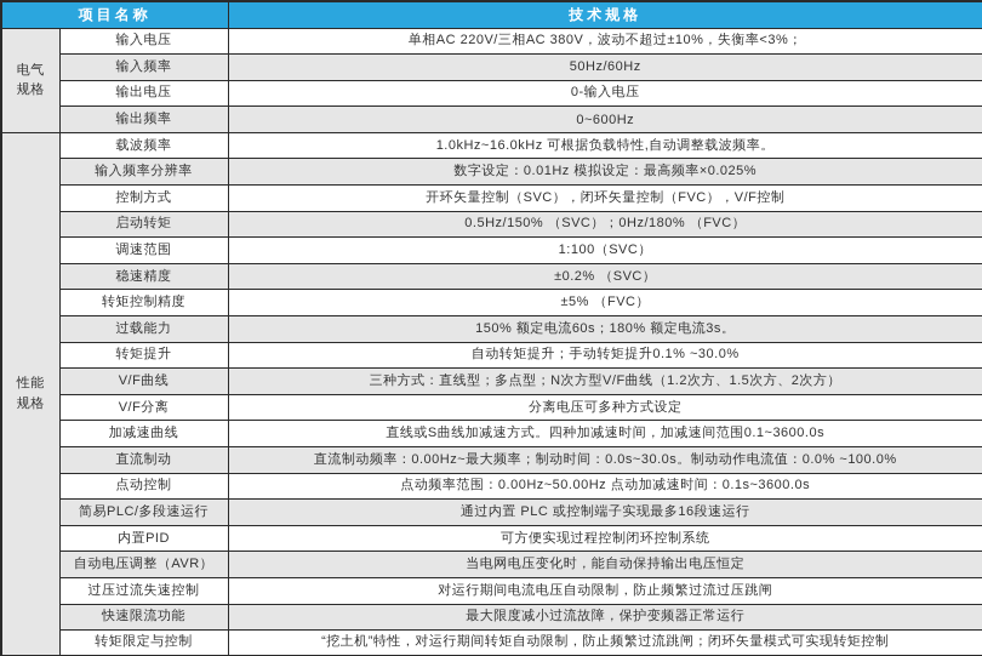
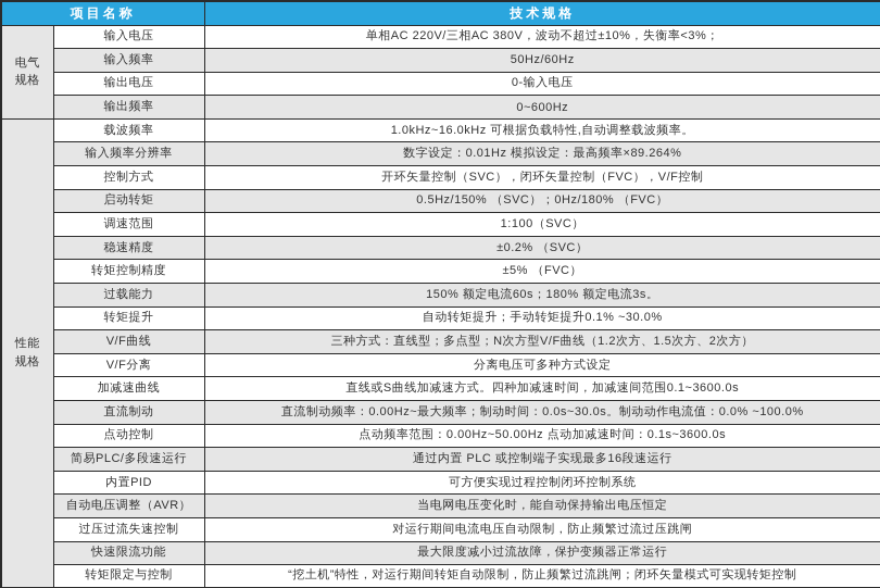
  项目名称	技术规格
  电气规格	输入电压	单相AC 220V/三相AC 380V，波动不超过±10%，失衡率<3%；
  输入频率	50Hz/60Hz
  输出电压	0-输入电压
  输出频率	0~600Hz
  性能规格	载波频率	1.0kHz~16.0kHz 可根据负载特性,自动调整载波频率。
- 输入频率分辨率	数字设定：0.01Hz 模拟设定：最高频率×0.025%
+ 输入频率分辨率	数字设定：0.01Hz 模拟设定：最高频率×89.264%
  控制方式	开环矢量控制（SVC），闭环矢量控制（FVC），V/F控制
  启动转矩	0.5Hz/150% （SVC）；0Hz/180% （FVC）
  调速范围	1:100（SVC）
  稳速精度	±0.2% （SVC）
  转矩控制精度	±5% （FVC）
  过载能力	150% 额定电流60s；180% 额定电流3s。
  转矩提升	自动转矩提升；手动转矩提升0.1% ~30.0%
  V/F曲线	三种方式：直线型；多点型；N次方型V/F曲线（1.2次方、1.5次方、2次方）
  V/F分离	分离电压可多种方式设定
  加减速曲线	直线或S曲线加减速方式。四种加减速时间，加减速间范围0.1~3600.0s
  直流制动	直流制动频率：0.00Hz~最大频率；制动时间：0.0s~30.0s。制动动作电流值：0.0% ~100.0%
  点动控制	点动频率范围：0.00Hz~50.00Hz 点动加减速时间：0.1s~3600.0s
  简易PLC/多段速运行	通过内置 PLC 或控制端子实现最多16段速运行
  内置PID	可方便实现过程控制闭环控制系统
  自动电压调整（AVR）	当电网电压变化时，能自动保持输出电压恒定
  过压过流失速控制	对运行期间电流电压自动限制，防止频繁过流过压跳闸
  快速限流功能	最大限度减小过流故障，保护变频器正常运行
  转矩限定与控制	“挖土机”特性，对运行期间转矩自动限制，防止频繁过流跳闸；闭环矢量模式可实现转矩控制
